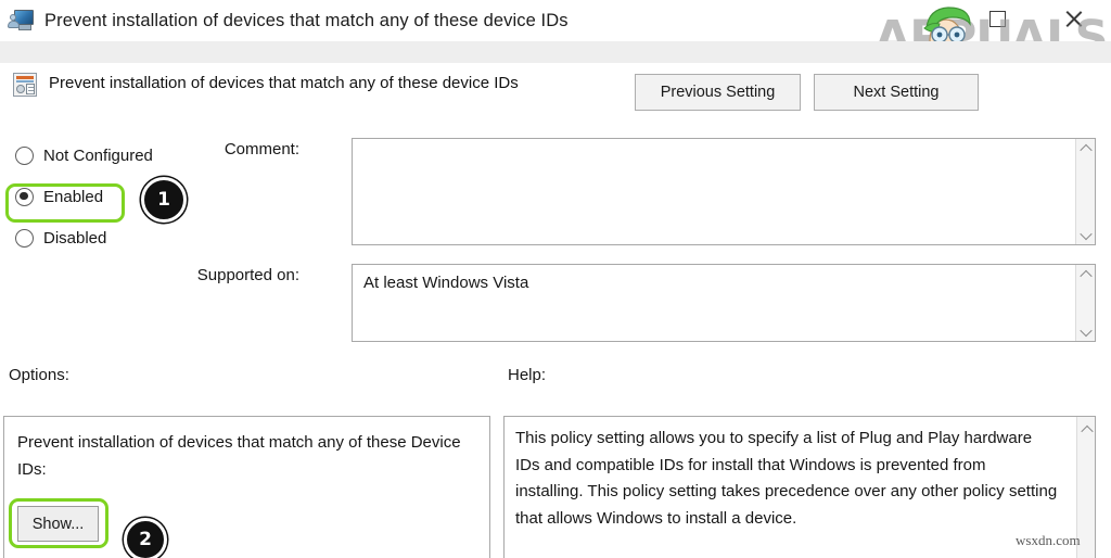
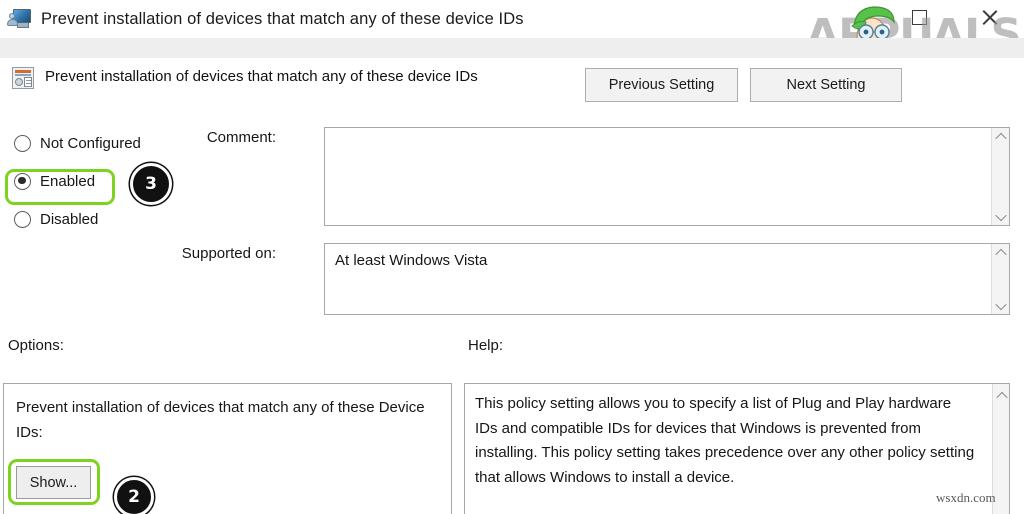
  Prevent installation of devices that match any of these device IDs
  APUALS
  Prevent installation of devices that match any of these device IDs
  Previous Setting
  Next Setting
  Not Configured
  Enabled
  Disabled
- 1
+ 3
  Comment:
  Supported on:
  At least Windows Vista
  Options:
  Help:
  Prevent installation of devices that match any of these Device IDs:
  Show...
  2
- This policy setting allows you to specify a list of Plug and Play hardware IDs and compatible IDs for install that Windows is prevented from installing. This policy setting takes precedence over any other policy setting that allows Windows to install a device.
+ This policy setting allows you to specify a list of Plug and Play hardware IDs and compatible IDs for devices that Windows is prevented from installing. This policy setting takes precedence over any other policy setting that allows Windows to install a device.
  wsxdn.com
